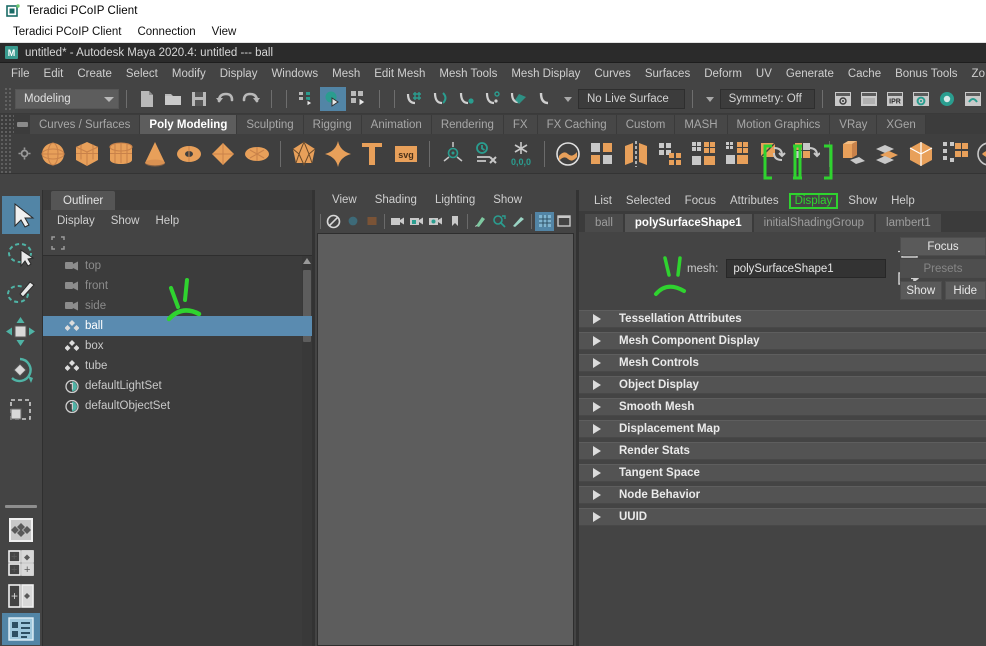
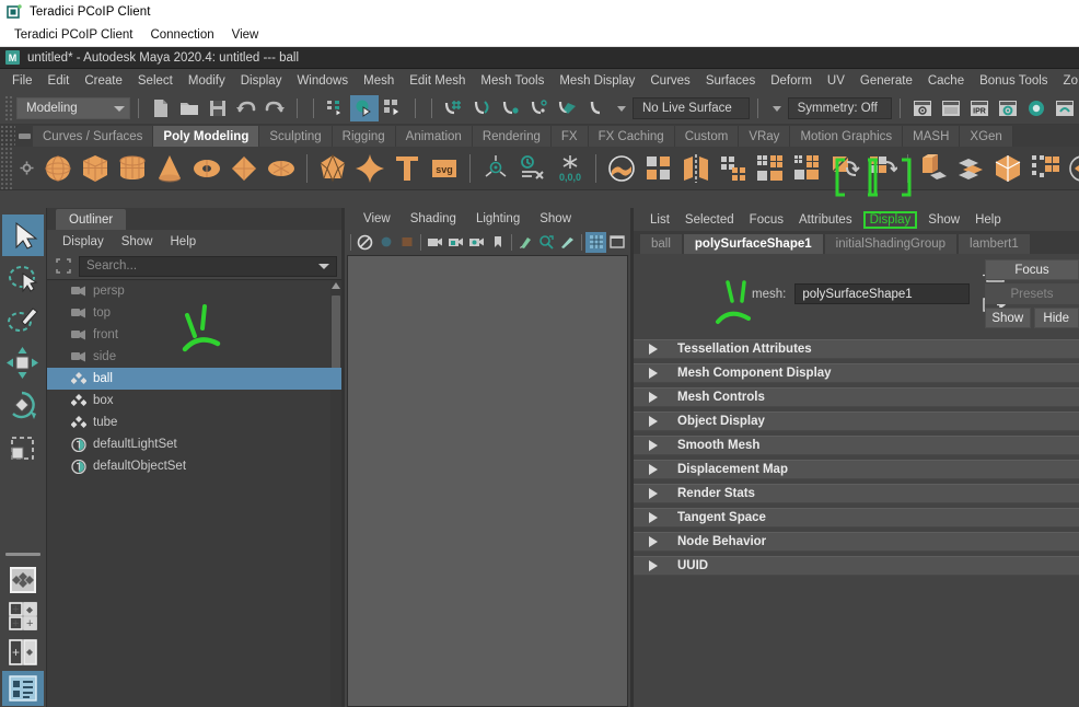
  Teradici PCoIP Client
  Teradici PCoIP Client
  Connection
  View
  M
  untitled* - Autodesk Maya 2020.4: untitled --- ball
  File
  Edit
  Create
  Select
  Modify
  Display
  Windows
  Mesh
  Edit Mesh
  Mesh Tools
  Mesh Display
  Curves
  Surfaces
  Deform
  UV
  Generate
  Cache
  Bonus Tools
  Zo
  Modeling
  No Live Surface
  Symmetry: Off
  Curves / Surfaces
  Poly Modeling
  Sculpting
  Rigging
  Animation
  Rendering
  FX
  FX Caching
  Custom
- MASH
+ VRay
  Motion Graphics
- VRay
+ MASH
  XGen
  svg
  0,0,0
  +
  +
  +
  +
  Outliner
  Display
  Show
  Help
+ Search...
+ persp
  top
  front
  side
  ball
  box
  tube
  defaultLightSet
  defaultObjectSet
  View
  Shading
  Lighting
  Show
  List
  Selected
  Focus
  Attributes
  Display
  Show
  Help
  ball
  polySurfaceShape1
  initialShadingGroup
  lambert1
  mesh:
  polySurfaceShape1
  Focus
  Presets
  Show
  Hide
  Tessellation Attributes
  Mesh Component Display
  Mesh Controls
  Object Display
  Smooth Mesh
  Displacement Map
  Render Stats
  Tangent Space
  Node Behavior
  UUID
